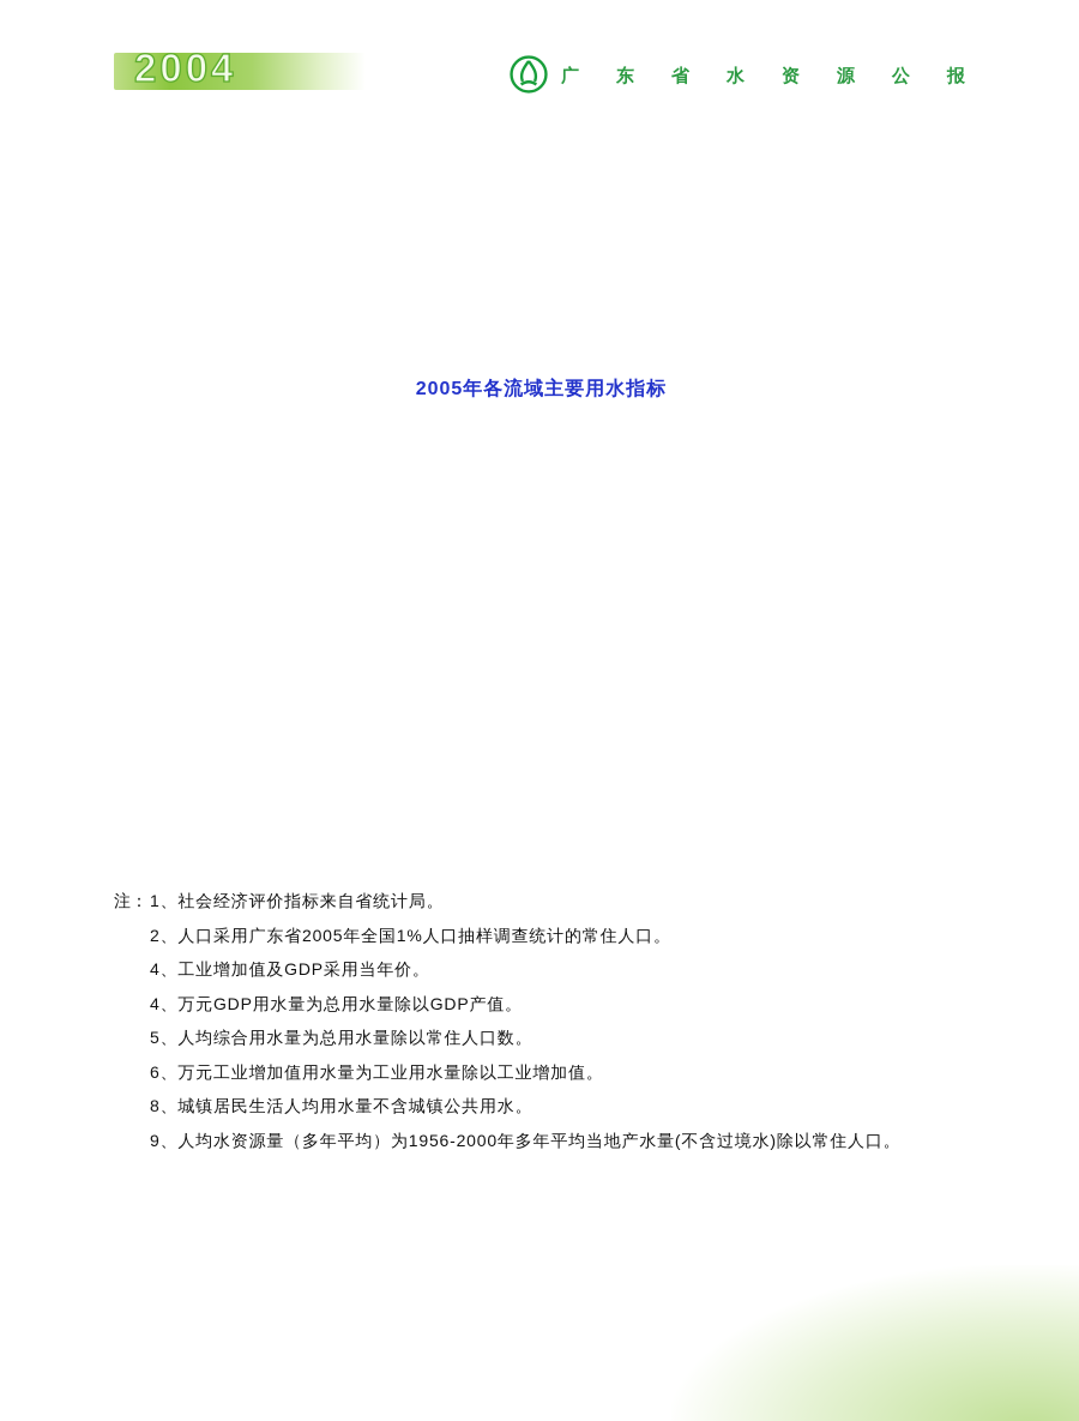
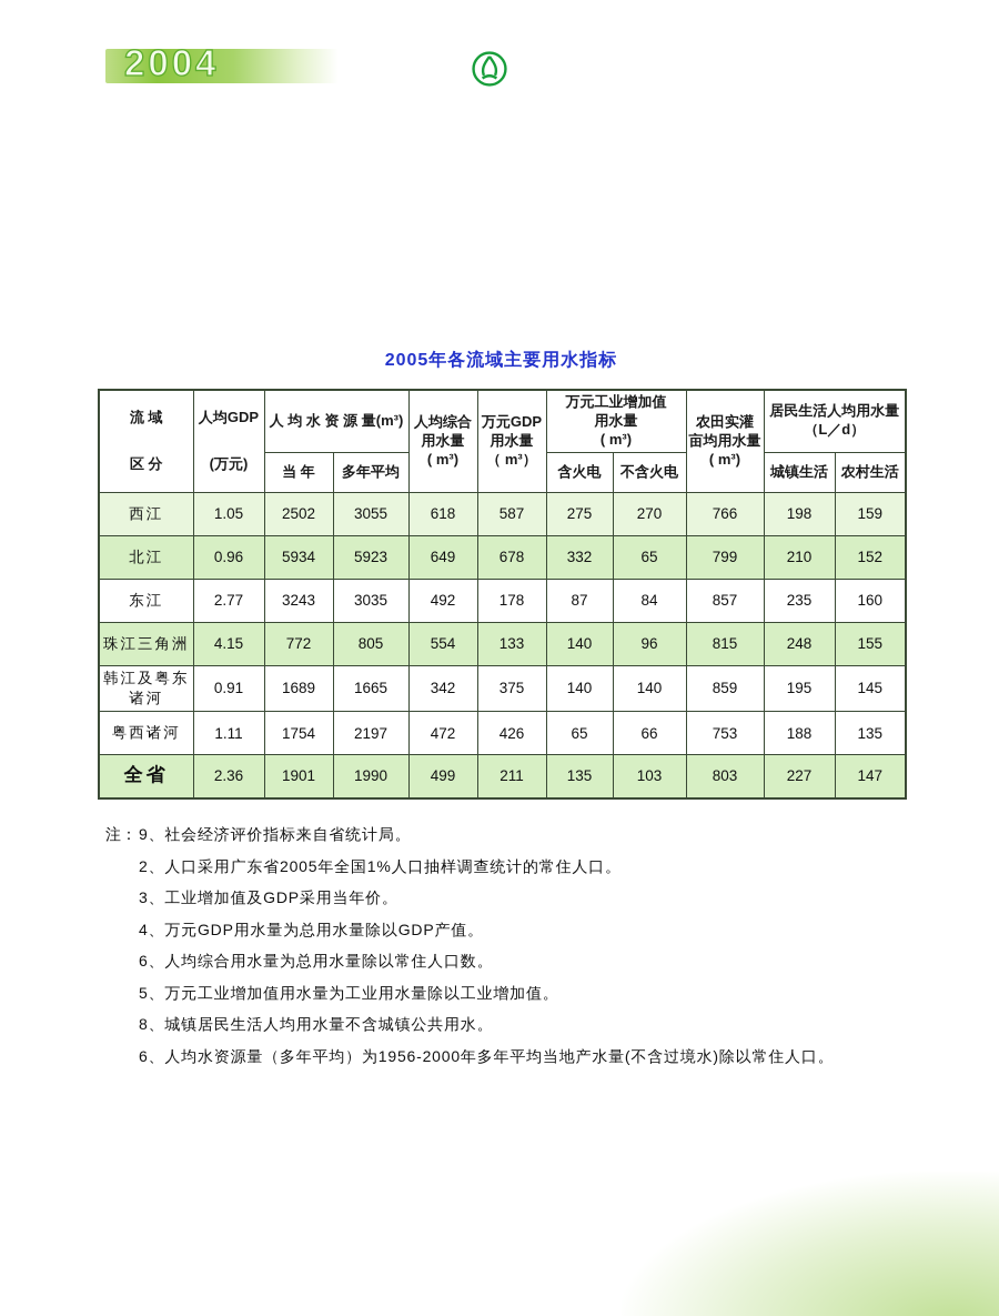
  2004
- 广东省水资源公报
  2005年各流域主要用水指标
+ 流 域 区 分	人均GDP (万元)	人 均 水 资 源 量(m³)	人均综合 用水量 ( m³)	万元GDP 用水量 （ m³）	万元工业增加值 用水量 ( m³)	农田实灌 亩均用水量 ( m³)	居民生活人均用水量 （L／d）
+ 当 年	多年平均	含火电	不含火电	城镇生活	农村生活
+ 西江	1.05	2502	3055	618	587	275	270	766	198	159
+ 北江	0.96	5934	5923	649	678	332	65	799	210	152
+ 东江	2.77	3243	3035	492	178	87	84	857	235	160
+ 珠江三角洲	4.15	772	805	554	133	140	96	815	248	155
+ 韩江及粤东诸河	0.91	1689	1665	342	375	140	140	859	195	145
+ 粤西诸河	1.11	1754	2197	472	426	65	66	753	188	135
+ 全省	2.36	1901	1990	499	211	135	103	803	227	147
  注：
- 1、社会经济评价指标来自省统计局。
+ 9、社会经济评价指标来自省统计局。
  2、人口采用广东省2005年全国1%人口抽样调查统计的常住人口。
- 4、工业增加值及GDP采用当年价。
+ 3、工业增加值及GDP采用当年价。
  4、万元GDP用水量为总用水量除以GDP产值。
- 5、人均综合用水量为总用水量除以常住人口数。
+ 6、人均综合用水量为总用水量除以常住人口数。
- 6、万元工业增加值用水量为工业用水量除以工业增加值。
+ 5、万元工业增加值用水量为工业用水量除以工业增加值。
  8、城镇居民生活人均用水量不含城镇公共用水。
- 9、人均水资源量（多年平均）为1956-2000年多年平均当地产水量(不含过境水)除以常住人口。
+ 6、人均水资源量（多年平均）为1956-2000年多年平均当地产水量(不含过境水)除以常住人口。
